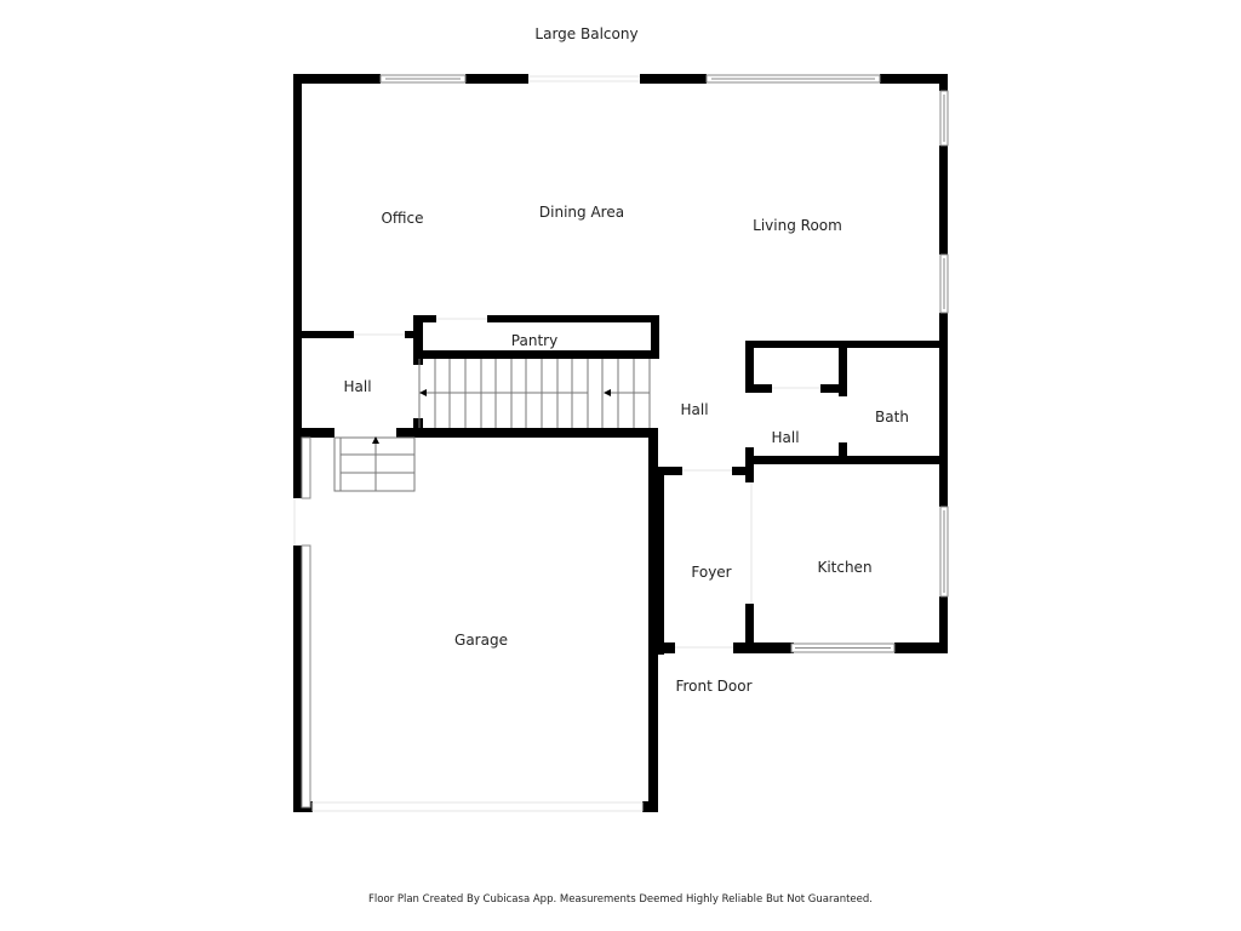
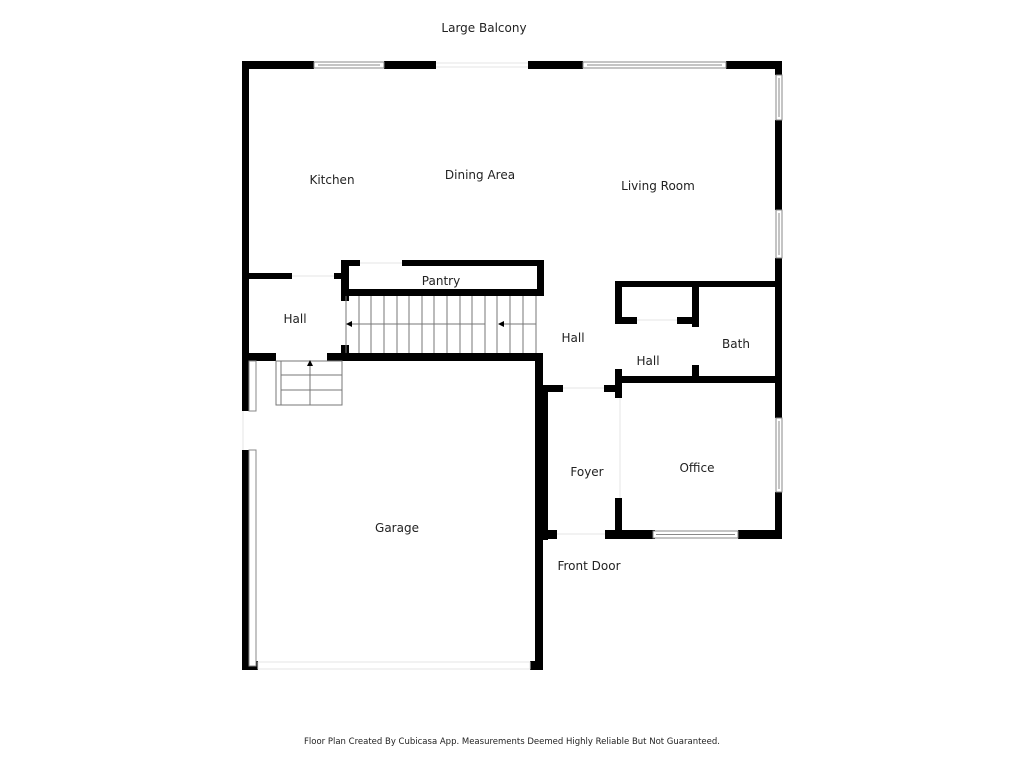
  Large Balcony
- Office
+ Kitchen
  Dining Area
  Living Room
  Pantry
  Hall
  Hall
  Hall
  Bath
  Foyer
- Kitchen
+ Office
  Garage
  Front Door
  Floor Plan Created By Cubicasa App. Measurements Deemed Highly Reliable But Not Guaranteed.
